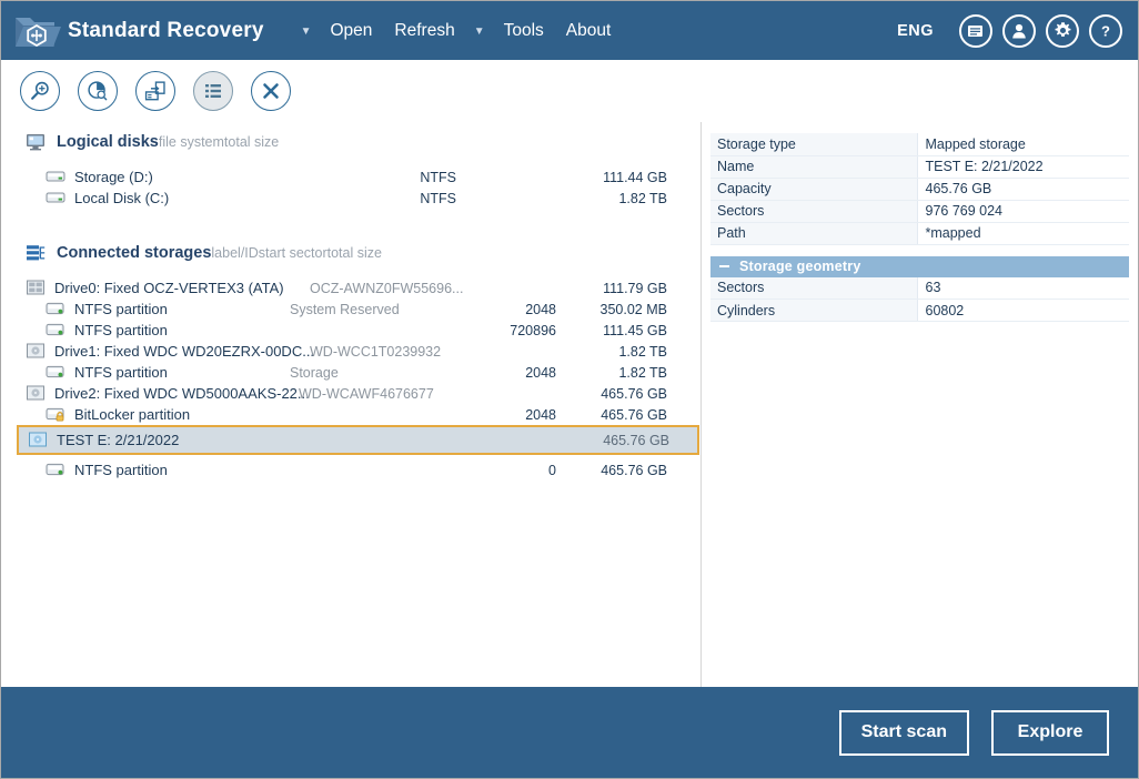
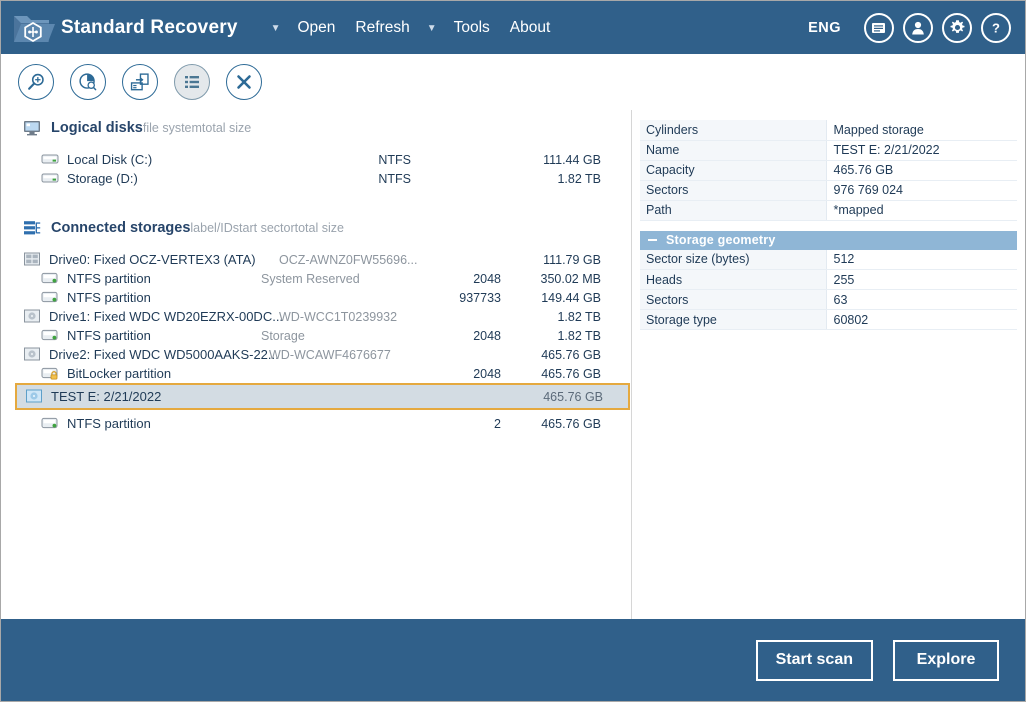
  Standard Recovery
  ▼
  Open
  Refresh
  ▼
  Tools
  About
  ENG
  ?
  Logical disks
  file system
  total size
- Storage (D:)
+ Local Disk (C:)
  NTFS
  111.44 GB
- Local Disk (C:)
+ Storage (D:)
  NTFS
  1.82 TB
  Connected storages
  label/ID
  start sector
  total size
  Drive0: Fixed OCZ-VERTEX3 (ATA)
  OCZ-AWNZ0FW55696...
  111.79 GB
  NTFS partition
  System Reserved
  2048
  350.02 MB
  NTFS partition
- 720896
+ 937733
- 111.45 GB
+ 149.44 GB
  Drive1: Fixed WDC WD20EZRX-00DC...
  WD-WCC1T0239932
  1.82 TB
  NTFS partition
  Storage
  2048
  1.82 TB
  Drive2: Fixed WDC WD5000AAKS-22...
  WD-WCAWF4676677
  465.76 GB
  BitLocker partition
  2048
  465.76 GB
  TEST E: 2/21/2022
  465.76 GB
  NTFS partition
- 0
+ 2
  465.76 GB
- Storage type	Mapped storage
+ Cylinders	Mapped storage
  Name	TEST E: 2/21/2022
  Capacity	465.76 GB
  Sectors	976 769 024
  Path	*mapped
  Storage geometry
+ Sector size (bytes)	512
+ Heads	255
  Sectors	63
- Cylinders	60802
+ Storage type	60802
  Start scan
  Explore
